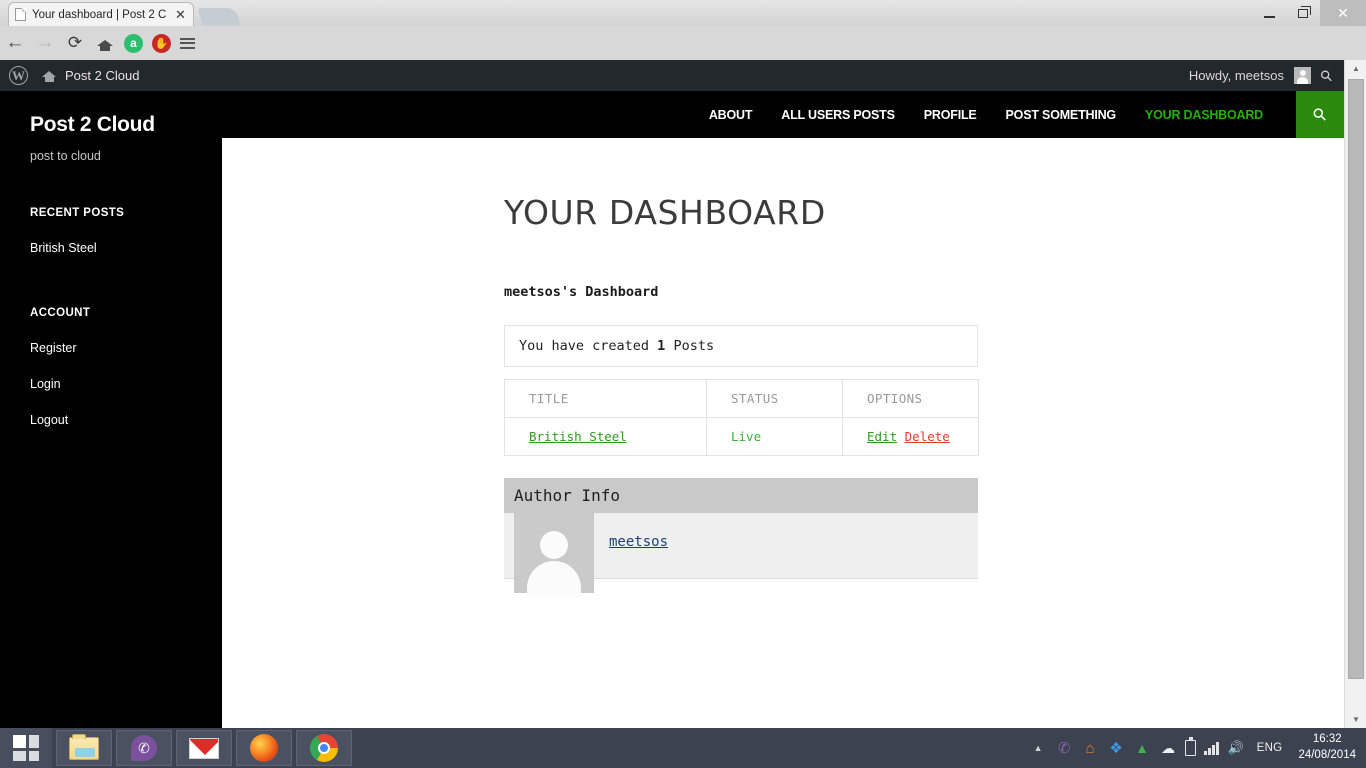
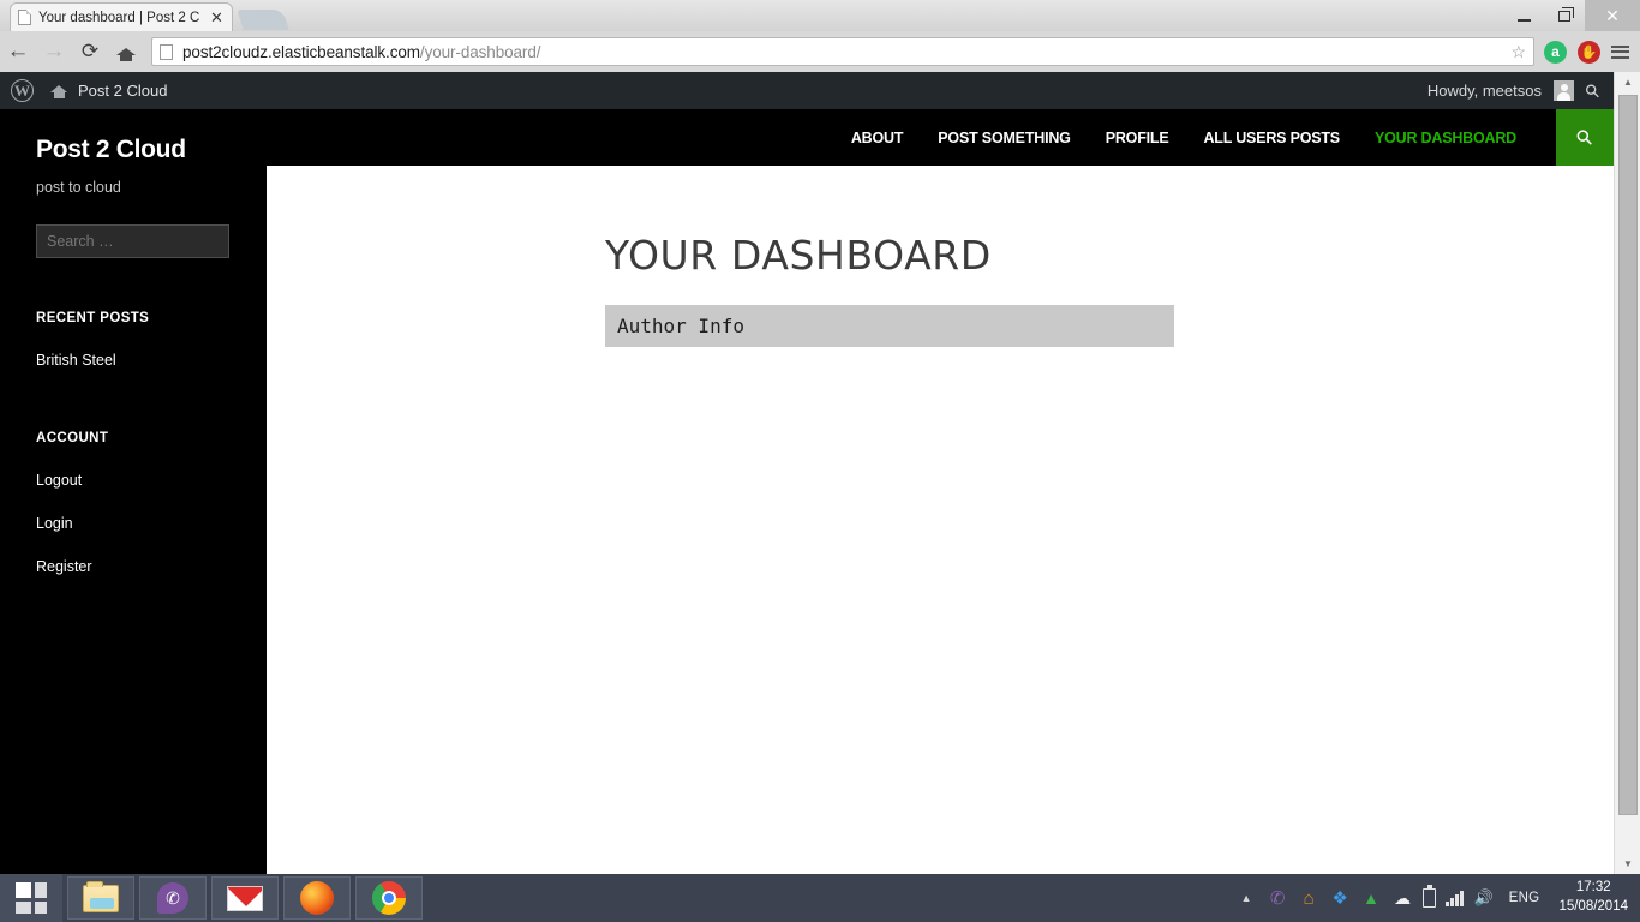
  Your dashboard | Post 2 C
  ✕
  ✕
  ←
  →
  ⟳
+ post2cloudz.elasticbeanstalk.com
+ /your-dashboard/
+ ☆
  a
  ✋
  W
  Post 2 Cloud
  Howdy, meetsos
  Post 2 Cloud
  post to cloud
+ Search …
  RECENT POSTS
  British Steel
  ACCOUNT
- Register
+ Logout
  Login
- Logout
+ Register
  ABOUT
- ALL USERS POSTS
+ POST SOMETHING
  PROFILE
- POST SOMETHING
+ ALL USERS POSTS
  YOUR DASHBOARD
  YOUR DASHBOARD
- meetsos's Dashboard
- You have created 1 Posts
- TITLE	STATUS	OPTIONS
- British Steel	Live	Edit Delete
  Author Info
- meetsos
  ▲
  ▼
  ✆
  ▲
  ✆
  ⌂
  ❖
  ▲
  ☁
  🔊
  ENG
- 16:32
+ 17:32
- 24/08/2014
+ 15/08/2014
